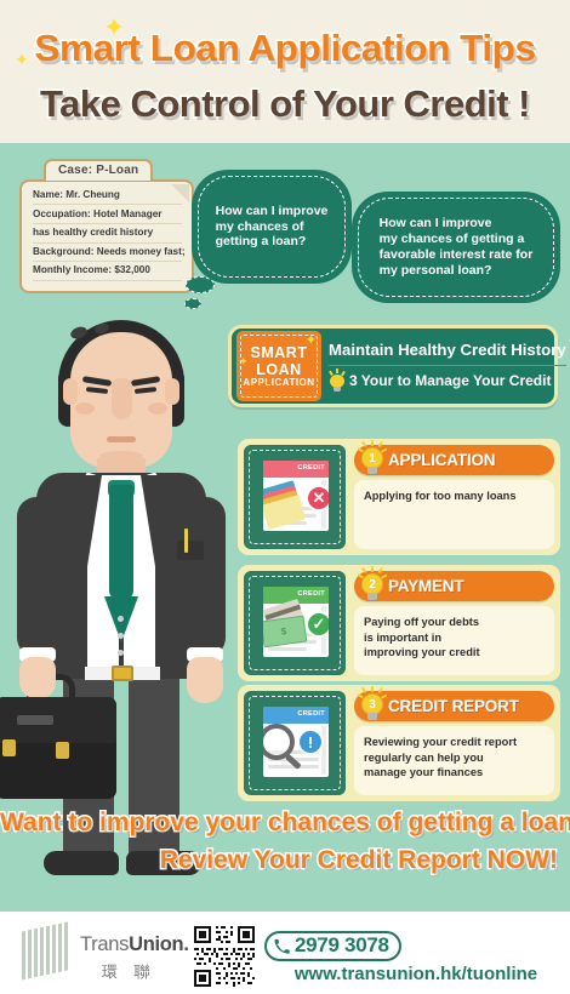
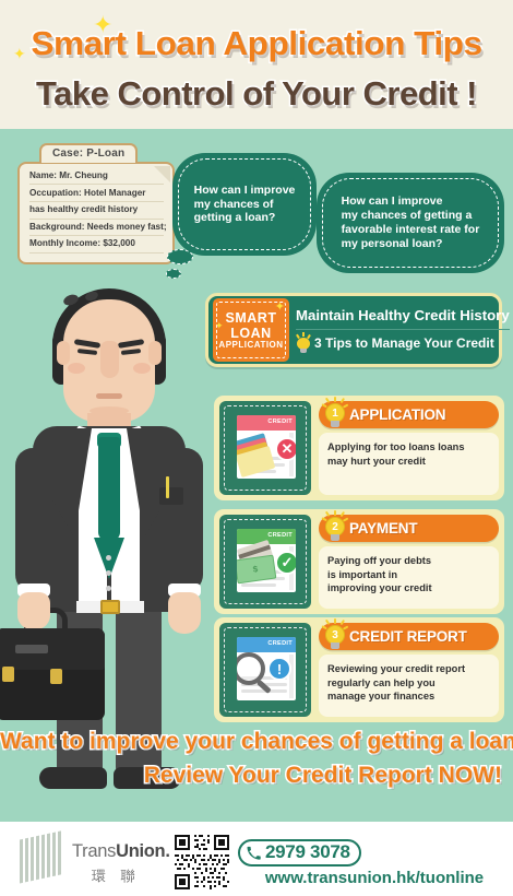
  ✦
  ✦
  Smart Loan Application Tips
  Take Control of Your Credit !
  Case: P-Loan
  Name: Mr. Cheung
  Occupation: Hotel Manager
  has healthy credit history
  Background: Needs money fast;
  Monthly Income: $32,000
  How can I improve
  my chances of getting a
  favorable interest rate for
  my personal loan?
  How can I improve
  my chances of
  getting a loan?
  ✦
  ✦
  SMART
  LOAN
  APPLICATION
  Maintain Healthy Credit History
- 3 Your to Manage Your Credit
+ 3 Tips to Manage Your Credit
  ✕
  1
  APPLICATION
- Applying for too many loans
+ Applying for too loans loans
+ may hurt your credit
  ✓
  2
  PAYMENT
  Paying off your debts
  is important in
  improving your credit
  !
  3
  CREDIT REPORT
  Reviewing your credit report
  regularly can help you
  manage your finances
  Want to improve your chances of getting a loan
  Review Your Credit Report NOW!
  TransUnion.
  環 聯
  2979 3078
  www.transunion.hk/tuonline
